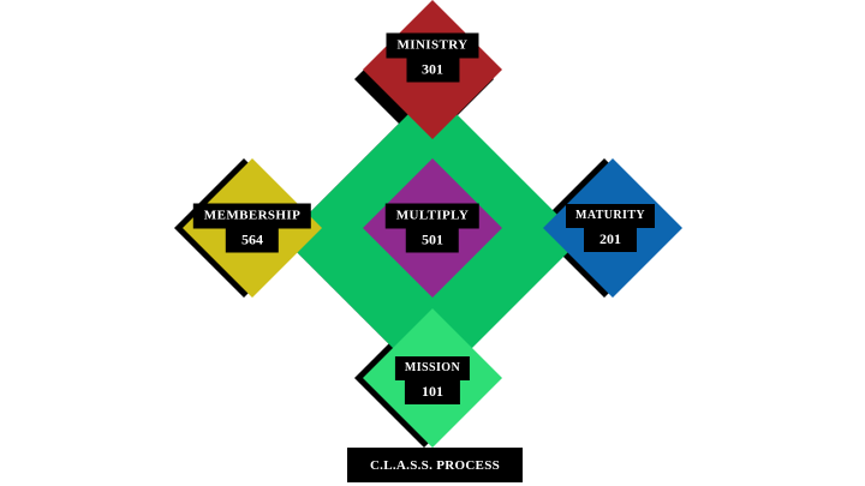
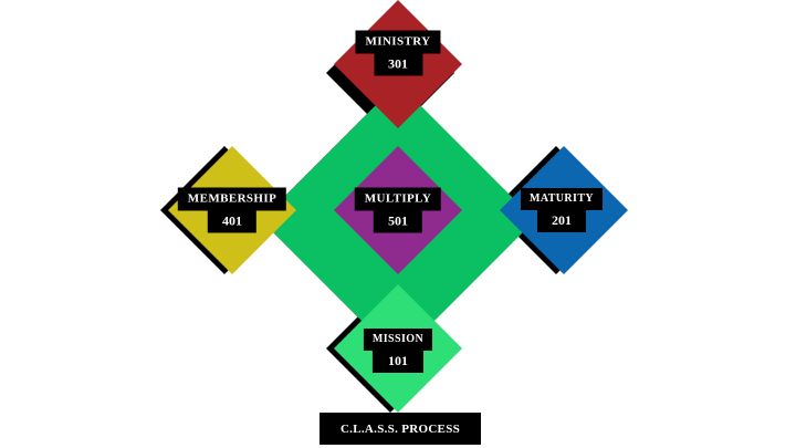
  MINISTRY
  301
  MEMBERSHIP
- 564
+ 401
  MULTIPLY
  501
  MATURITY
  201
  MISSION
  101
  C.L.A.S.S. PROCESS
